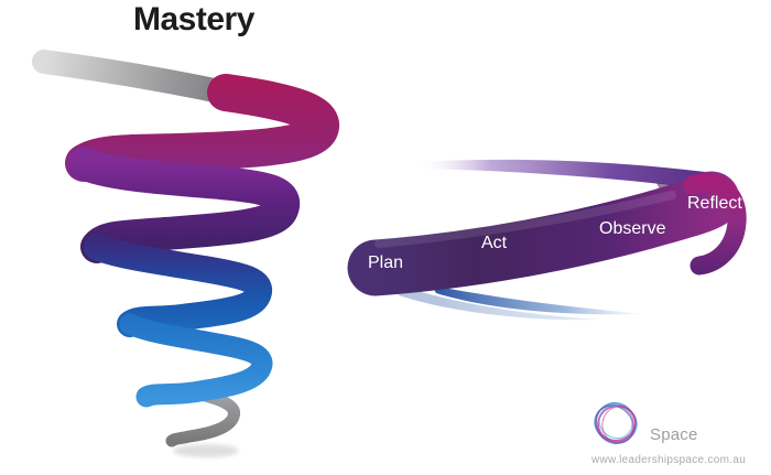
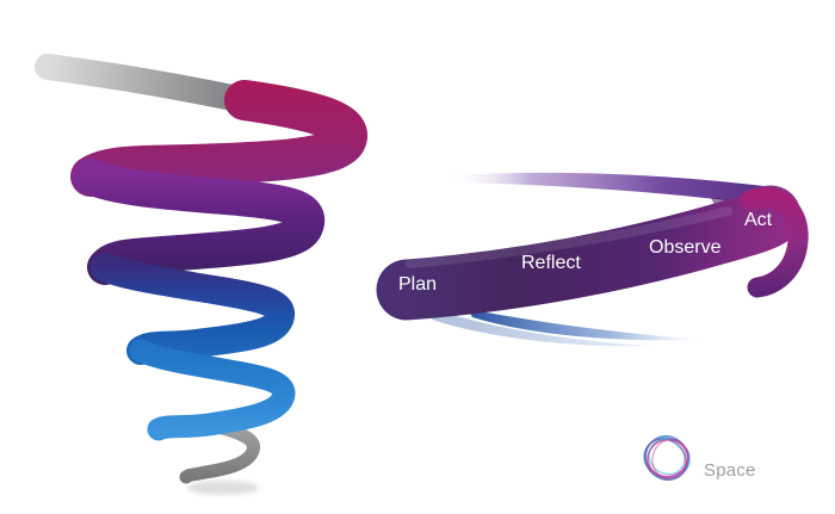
- Mastery
  Plan
- Act
+ Reflect
  Observe
- Reflect
+ Act
  Space
- www.leadershipspace.com.au
